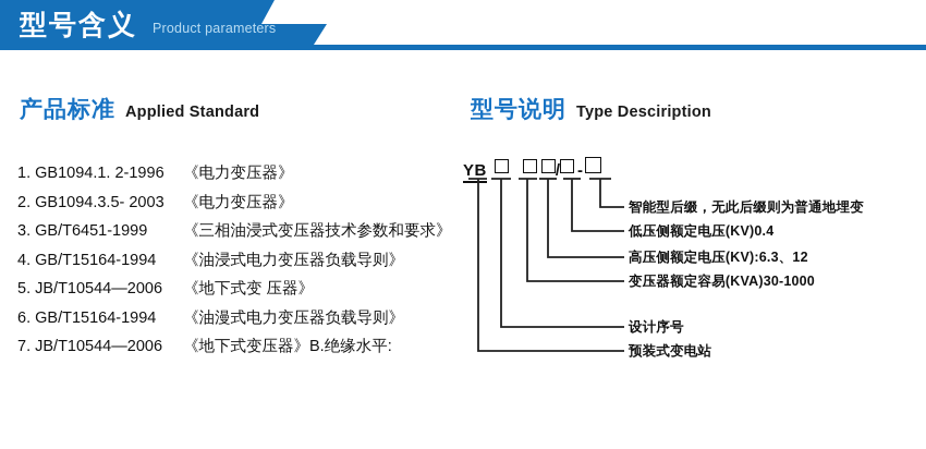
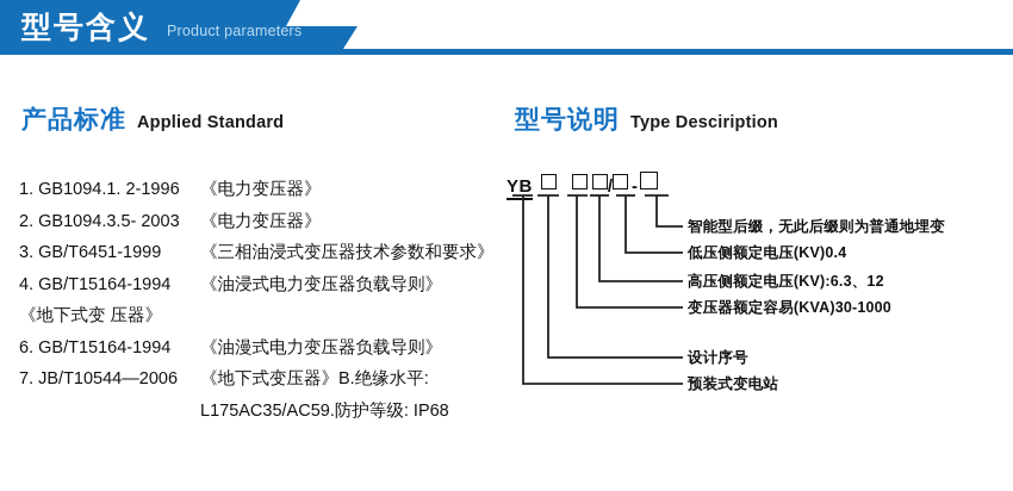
  型号含义
  Product parameters
  产品标准 Applied Standard
  1. GB1094.1. 2-1996
  《电力变压器》
  2. GB1094.3.5- 2003
  《电力变压器》
  3. GB/T6451-1999
  《三相油浸式变压器技术参数和要求》
  4. GB/T15164-1994
  《油浸式电力变压器负载导则》
- 5. JB/T10544—2006
  《地下式变 压器》
  6. GB/T15164-1994
  《油漫式电力变压器负载导则》
  7. JB/T10544—2006
  《地下式变压器》B.绝缘水平:
+ L175AC35/AC59.防护等级: IP68
  型号说明 Type Desciription
  YB / -
  智能型后缀，无此后缀则为普通地埋变
  低压侧额定电压(KV)0.4
  高压侧额定电压(KV):6.3、12
  变压器额定容易(KVA)30-1000
  设计序号
  预装式变电站
